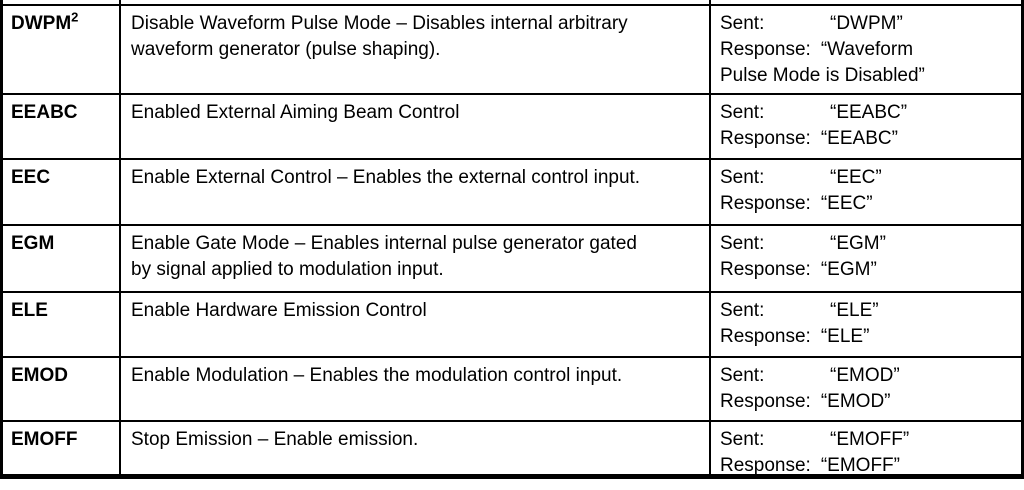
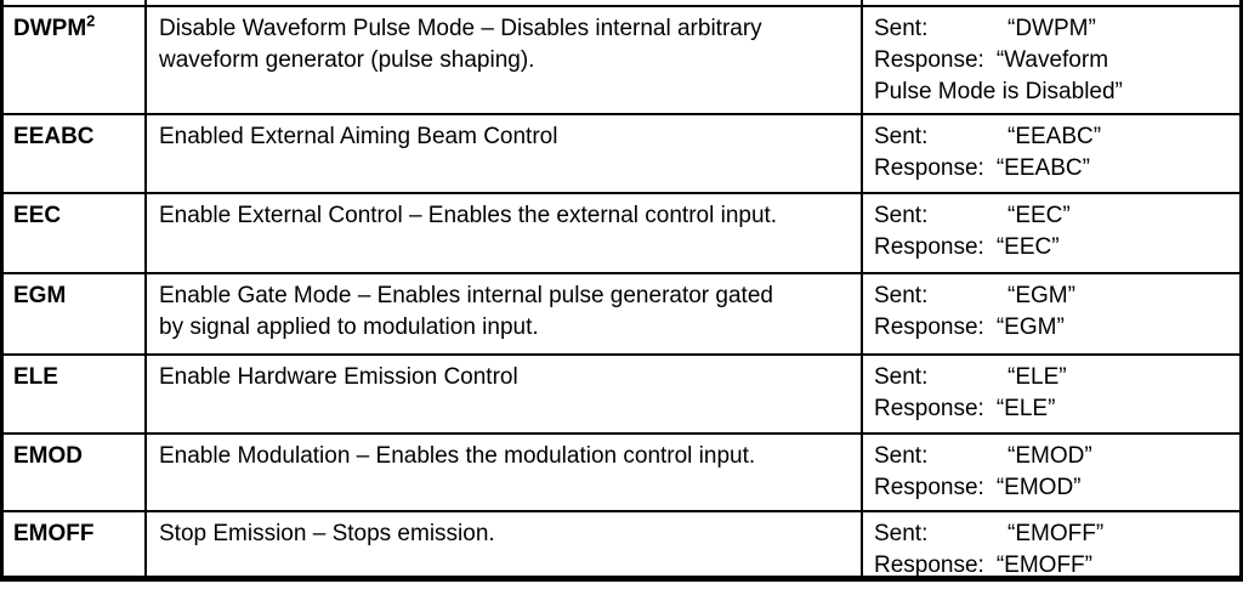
  DWPM2
  Disable Waveform Pulse Mode – Disables internal arbitrary
  waveform generator (pulse shaping).
  Sent:
  “DWPM”
  Response:
  “Waveform
  Pulse Mode is Disabled”
  EEABC
  Enabled External Aiming Beam Control
  Sent:
  “EEABC”
  Response:
  “EEABC”
  EEC
  Enable External Control – Enables the external control input.
  Sent:
  “EEC”
  Response:
  “EEC”
  EGM
  Enable Gate Mode – Enables internal pulse generator gated
  by signal applied to modulation input.
  Sent:
  “EGM”
  Response:
  “EGM”
  ELE
  Enable Hardware Emission Control
  Sent:
  “ELE”
  Response:
  “ELE”
  EMOD
  Enable Modulation – Enables the modulation control input.
  Sent:
  “EMOD”
  Response:
  “EMOD”
  EMOFF
- Stop Emission – Enable emission.
+ Stop Emission – Stops emission.
  Sent:
  “EMOFF”
  Response:
  “EMOFF”
